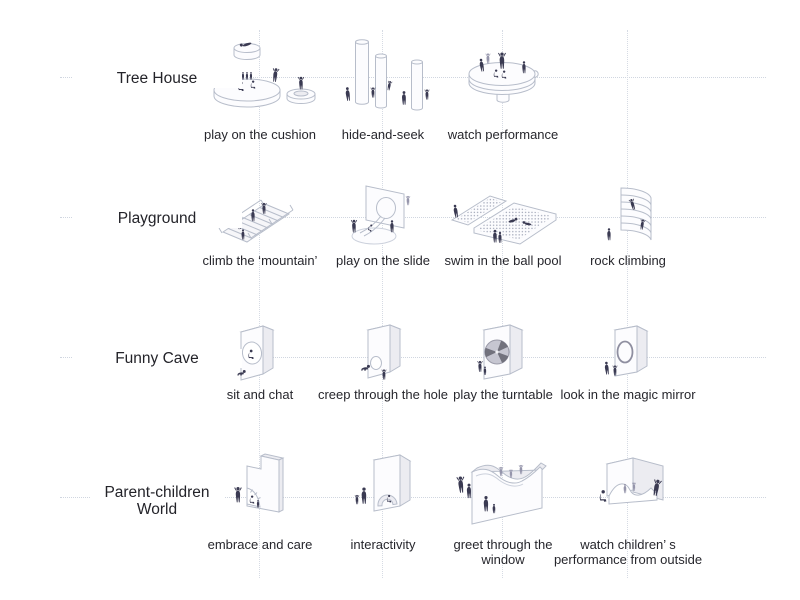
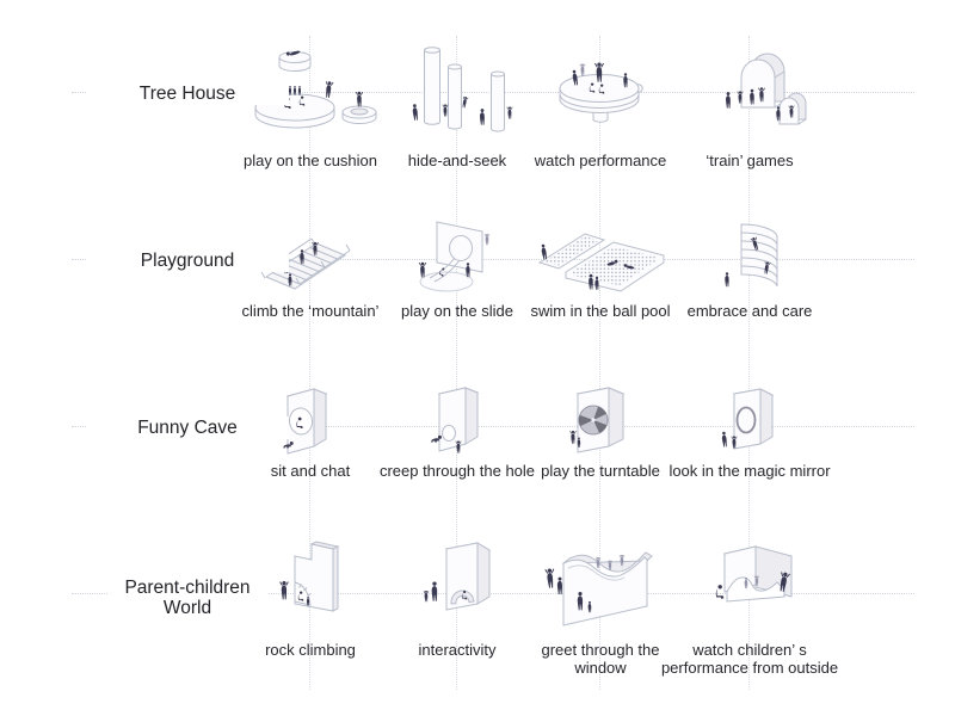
  Tree House
  Playground
  Funny Cave
  Parent-children World
  play on the cushion
  hide-and-seek
  watch performance
+ ‘train’ games
  climb the ‘mountain’
  play on the slide
  swim in the ball pool
- rock climbing
+ embrace and care
  sit and chat
  creep through the hole
  play the turntable
  look in the magic mirror
- embrace and care
+ rock climbing
  interactivity
  greet through the window
  watch children’ s performance from outside
